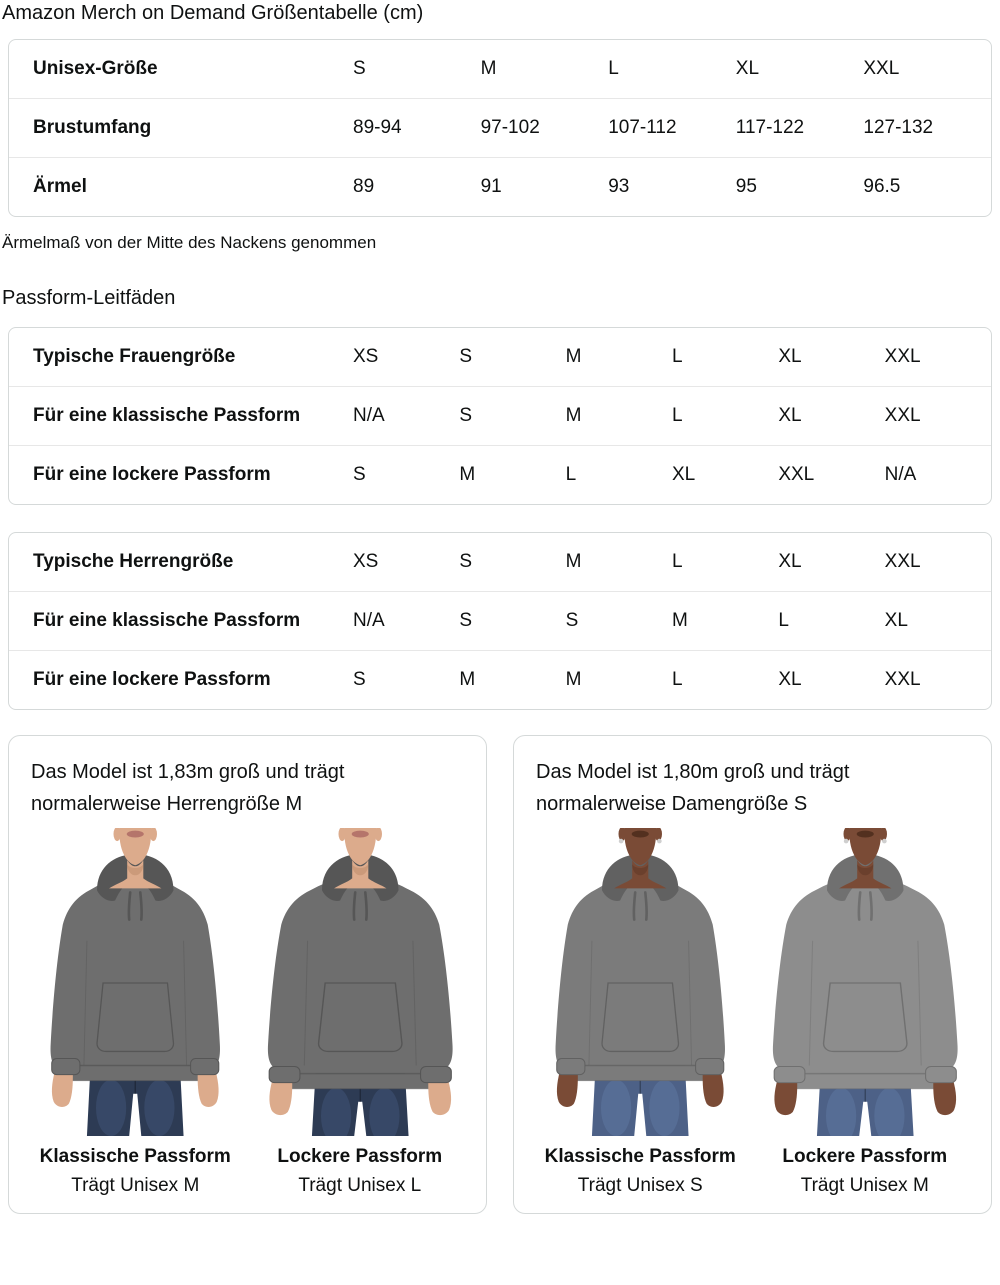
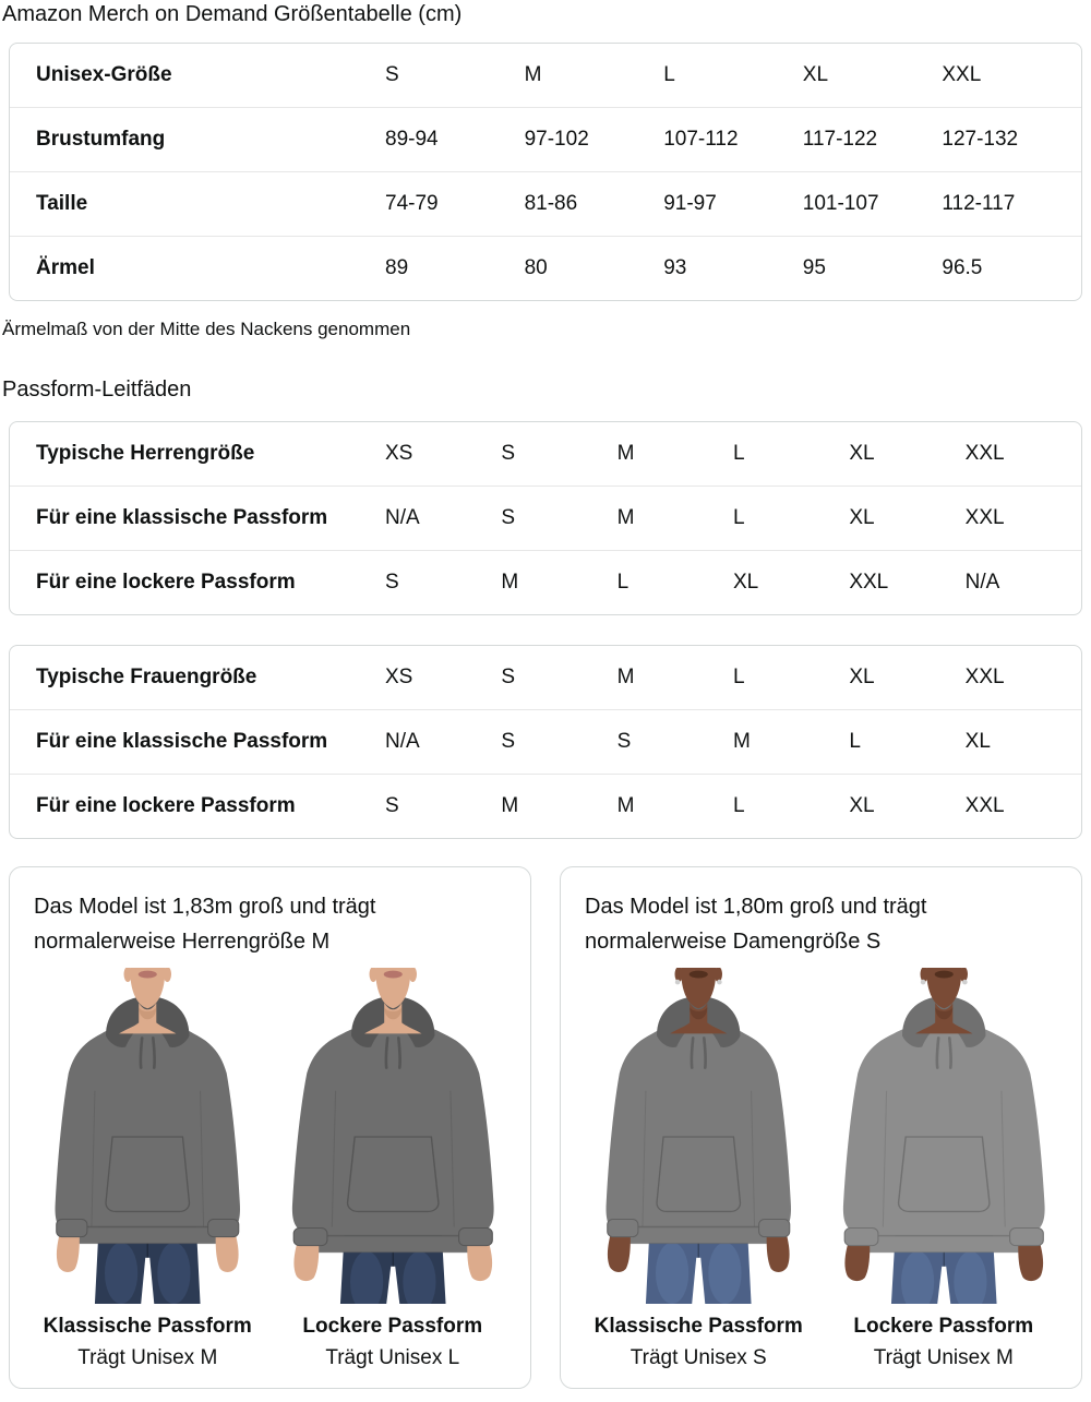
  Amazon Merch on Demand Größentabelle (cm)
  Unisex-Größe	S	M	L	XL	XXL
  Brustumfang	89-94	97-102	107-112	117-122	127-132
+ Taille	74-79	81-86	91-97	101-107	112-117
- Ärmel	89	91	93	95	96.5
+ Ärmel	89	80	93	95	96.5
  Ärmelmaß von der Mitte des Nackens genommen
  Passform-Leitfäden
- Typische Frauengröße	XS	S	M	L	XL	XXL
+ Typische Herrengröße	XS	S	M	L	XL	XXL
  Für eine klassische Passform	N/A	S	M	L	XL	XXL
  Für eine lockere Passform	S	M	L	XL	XXL	N/A
- Typische Herrengröße	XS	S	M	L	XL	XXL
+ Typische Frauengröße	XS	S	M	L	XL	XXL
  Für eine klassische Passform	N/A	S	S	M	L	XL
  Für eine lockere Passform	S	M	M	L	XL	XXL
  Das Model ist 1,83m groß und trägt normalerweise Herrengröße M
  Klassische Passform
  Trägt Unisex M
  Lockere Passform
  Trägt Unisex L
  Das Model ist 1,80m groß und trägt normalerweise Damengröße S
  Klassische Passform
  Trägt Unisex S
  Lockere Passform
  Trägt Unisex M
